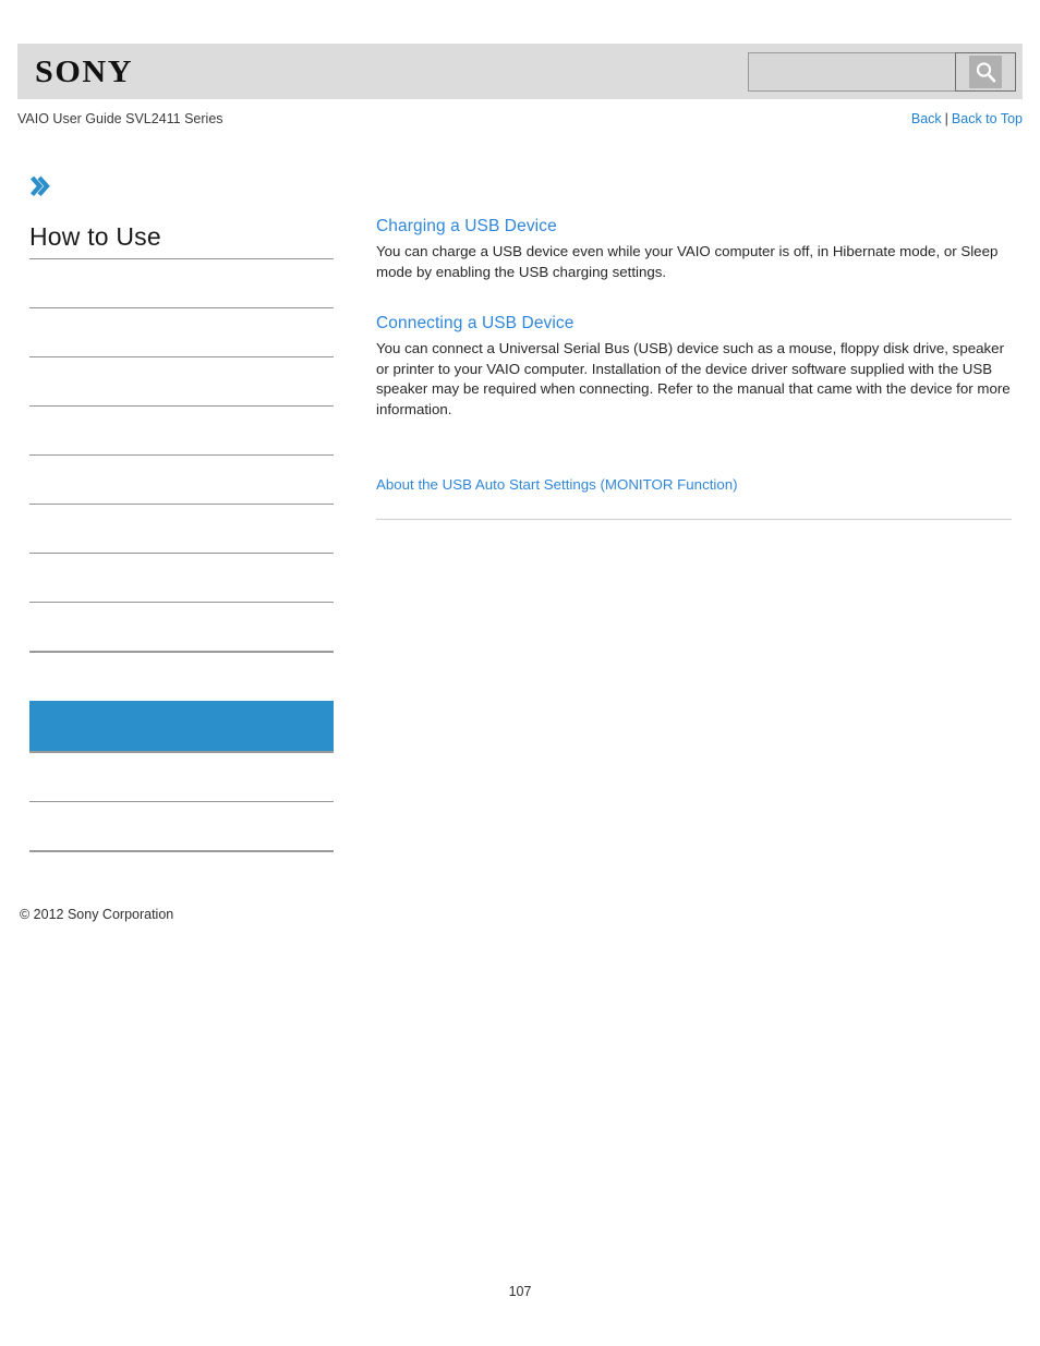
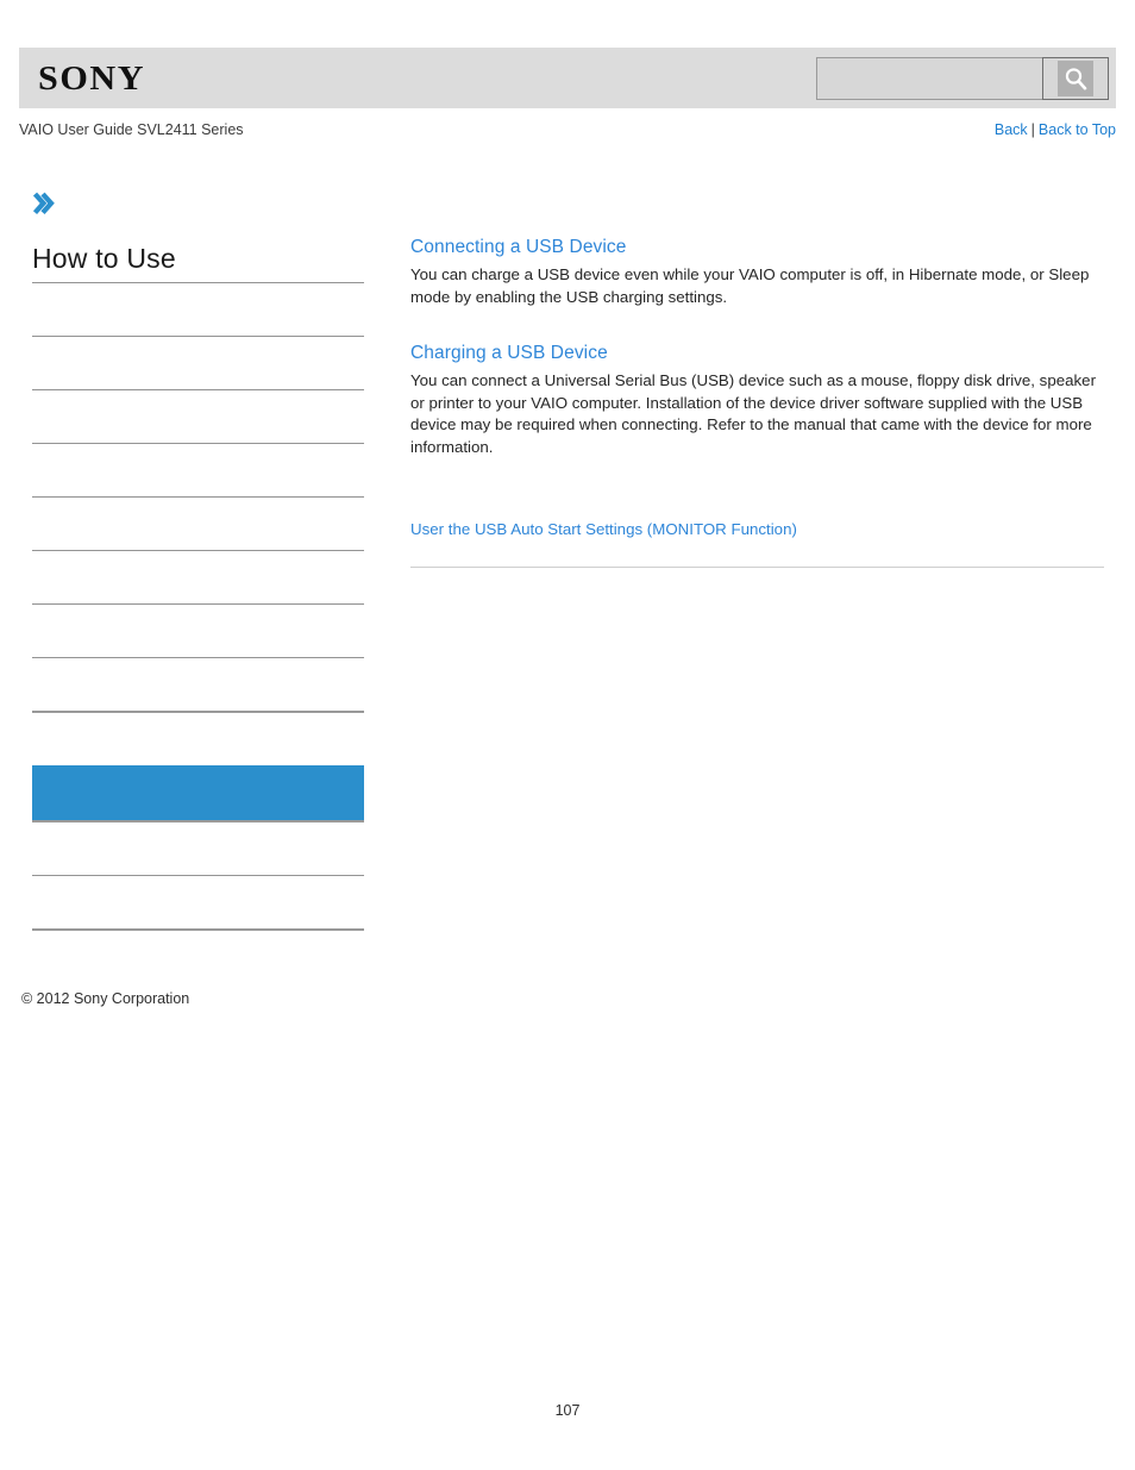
  SONY
  VAIO User Guide SVL2411 Series
  Back | Back to Top
  How to Use
  © 2012 Sony Corporation
- Charging a USB Device
+ Connecting a USB Device
  You can charge a USB device even while your VAIO computer is off, in Hibernate mode, or Sleep mode by enabling the USB charging settings.
- Connecting a USB Device
+ Charging a USB Device
- You can connect a Universal Serial Bus (USB) device such as a mouse, floppy disk drive, speaker or printer to your VAIO computer. Installation of the device driver software supplied with the USB speaker may be required when connecting. Refer to the manual that came with the device for more information.
+ You can connect a Universal Serial Bus (USB) device such as a mouse, floppy disk drive, speaker or printer to your VAIO computer. Installation of the device driver software supplied with the USB device may be required when connecting. Refer to the manual that came with the device for more information.
- About the USB Auto Start Settings (MONITOR Function)
+ User the USB Auto Start Settings (MONITOR Function)
  107
